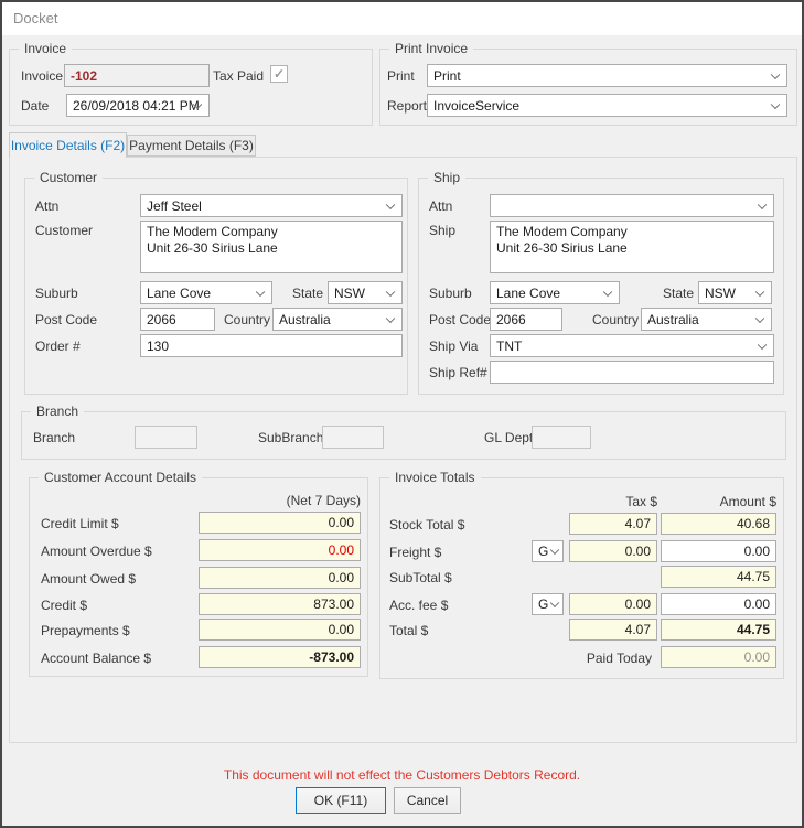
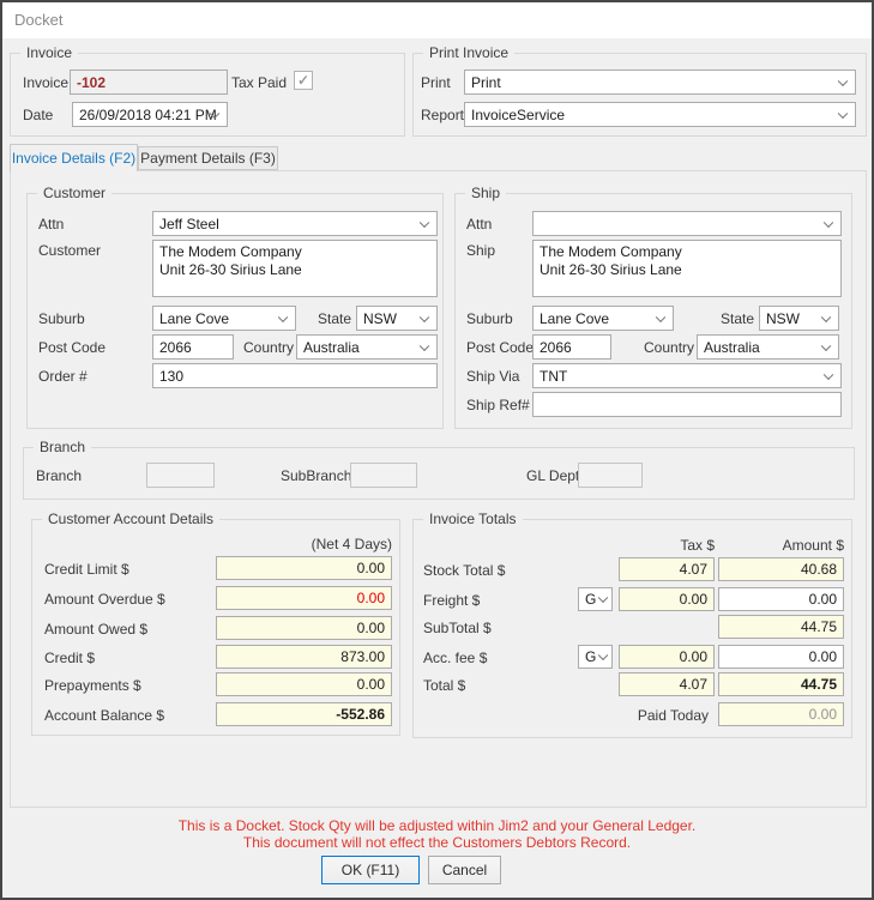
  Docket
  Invoice
  Invoice
  -102
  Tax Paid
  ✓
  Date
  26/09/2018 04:21 PM
  Print Invoice
  Print
  Print
  Report
  InvoiceService
  Invoice Details (F2)
  Payment Details (F3)
  Customer
  Attn
  Jeff Steel
  Customer
  The Modem Company
  Unit 26-30 Sirius Lane
  Suburb
  Lane Cove
  State
  NSW
  Post Code
  2066
  Country
  Australia
  Order #
  130
  Ship
  Attn
  Ship
  The Modem Company
  Unit 26-30 Sirius Lane
  Suburb
  Lane Cove
  State
  NSW
  Post Code
  2066
  Country
  Australia
  Ship Via
  TNT
  Ship Ref#
  Branch
  Branch
  SubBranch
  GL Dep
  Customer Account Details
- (Net 7 Days)
+ (Net 4 Days)
  Credit Limit $
  0.00
  Amount Overdue $
  0.00
  Amount Owed $
  0.00
  Credit $
  873.00
  Prepayments $
  0.00
  Account Balance $
- -873.00
+ -552.86
  Invoice Totals
  Tax $
  Amount $
  Stock Total $
  4.07
  40.68
  Freight $
  G
  0.00
  0.00
  SubTotal $
  44.75
  Acc. fee $
  G
  0.00
  0.00
  Total $
  4.07
  44.75
  Paid Today
  0.00
+ This is a Docket. Stock Qty will be adjusted within Jim2 and your General Ledger.
  This document will not effect the Customers Debtors Record.
  OK (F11)
  Cancel
